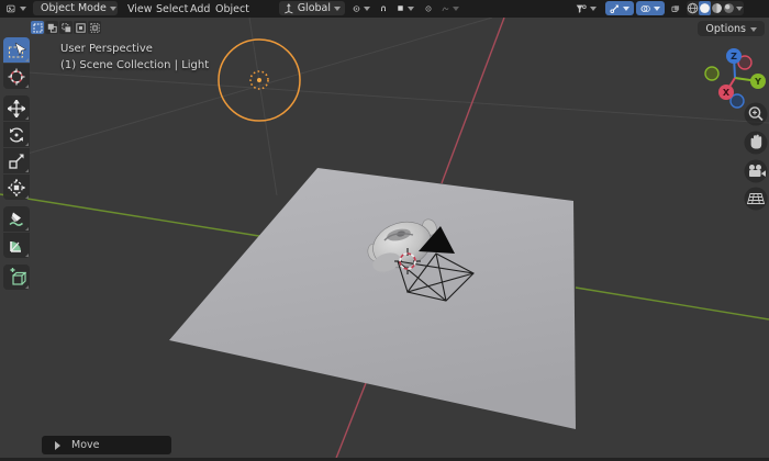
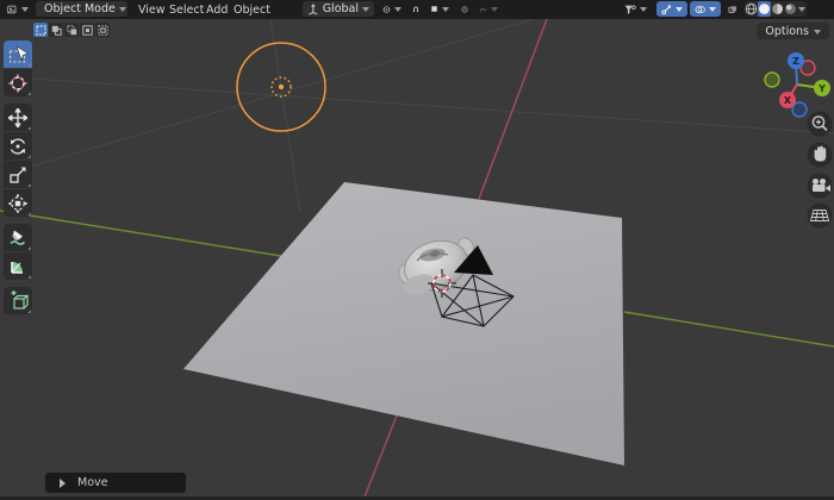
  Z
  Y
  X
  Object Mode
  View
  Select
  Add
  Object
  Global
  Options
- User Perspective
- (1) Scene Collection | Light
  Move
